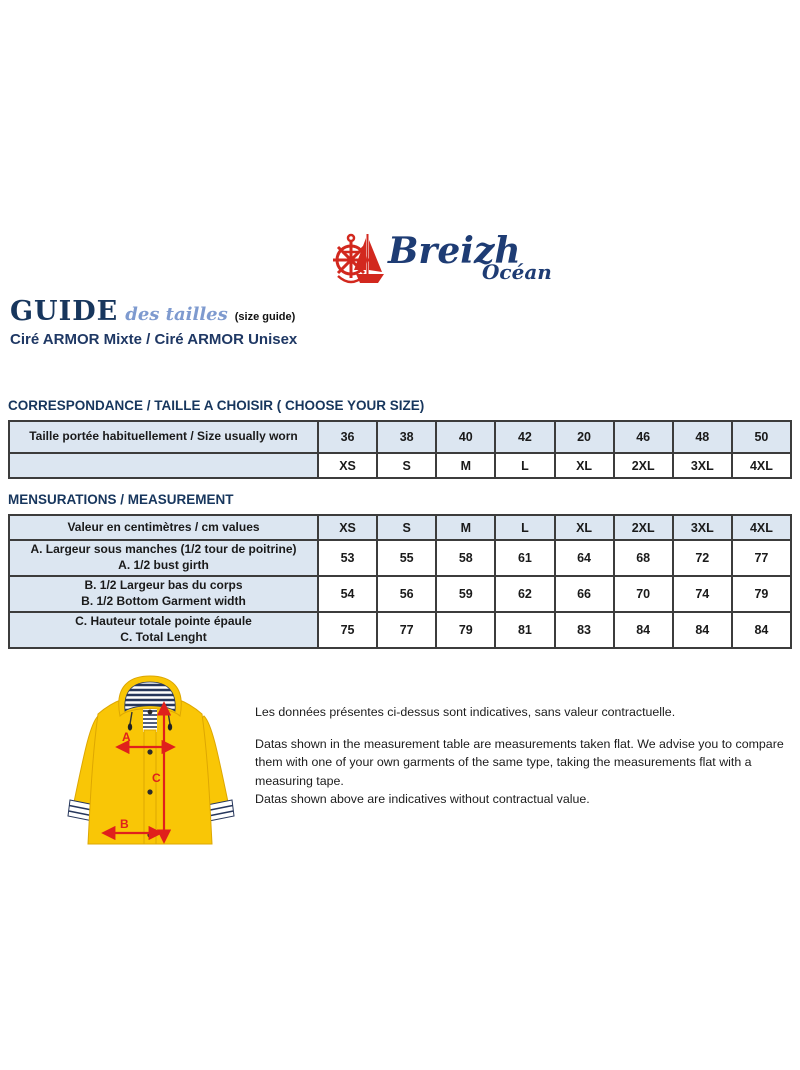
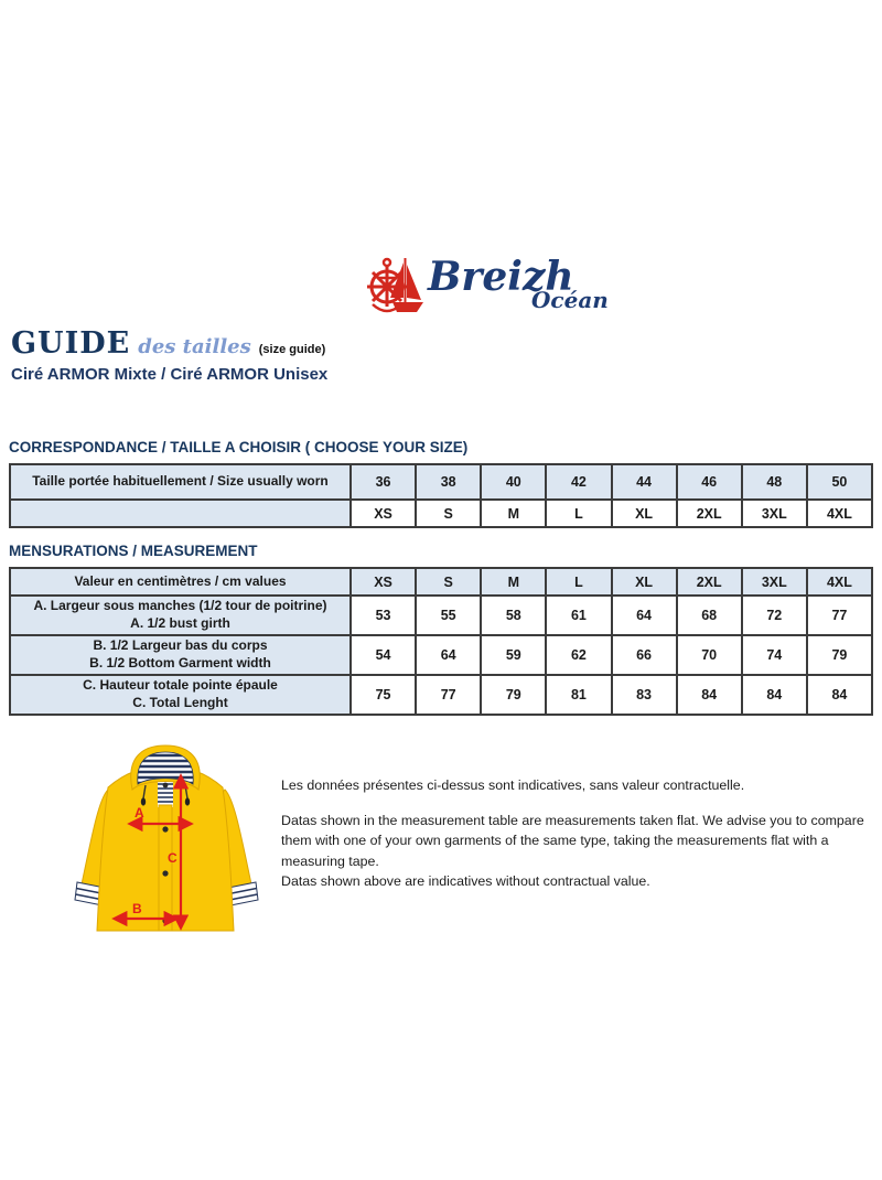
  Breizh
  Océan
  GUIDE
  des tailles
  (size guide)
  Ciré ARMOR Mixte / Ciré ARMOR Unisex
  CORRESPONDANCE / TAILLE A CHOISIR ( CHOOSE YOUR SIZE)
- Taille portée habituellement / Size usually worn	36	38	40	42	20	46	48	50
+ Taille portée habituellement / Size usually worn	36	38	40	42	44	46	48	50
  	XS	S	M	L	XL	2XL	3XL	4XL
  MENSURATIONS / MEASUREMENT
  Valeur en centimètres / cm values	XS	S	M	L	XL	2XL	3XL	4XL
  A. Largeur sous manches (1/2 tour de poitrine) A. 1/2 bust girth	53	55	58	61	64	68	72	77
- B. 1/2 Largeur bas du corps B. 1/2 Bottom Garment width	54	56	59	62	66	70	74	79
+ B. 1/2 Largeur bas du corps B. 1/2 Bottom Garment width	54	64	59	62	66	70	74	79
  C. Hauteur totale pointe épaule C. Total Lenght	75	77	79	81	83	84	84	84
  A
  B
  C
  Les données présentes ci-dessus sont indicatives, sans valeur contractuelle.
  Datas shown in the measurement table are measurements taken flat. We advise you to compare them with one of your own garments of the same type, taking the measurements flat with a measuring tape.
  Datas shown above are indicatives without contractual value.
